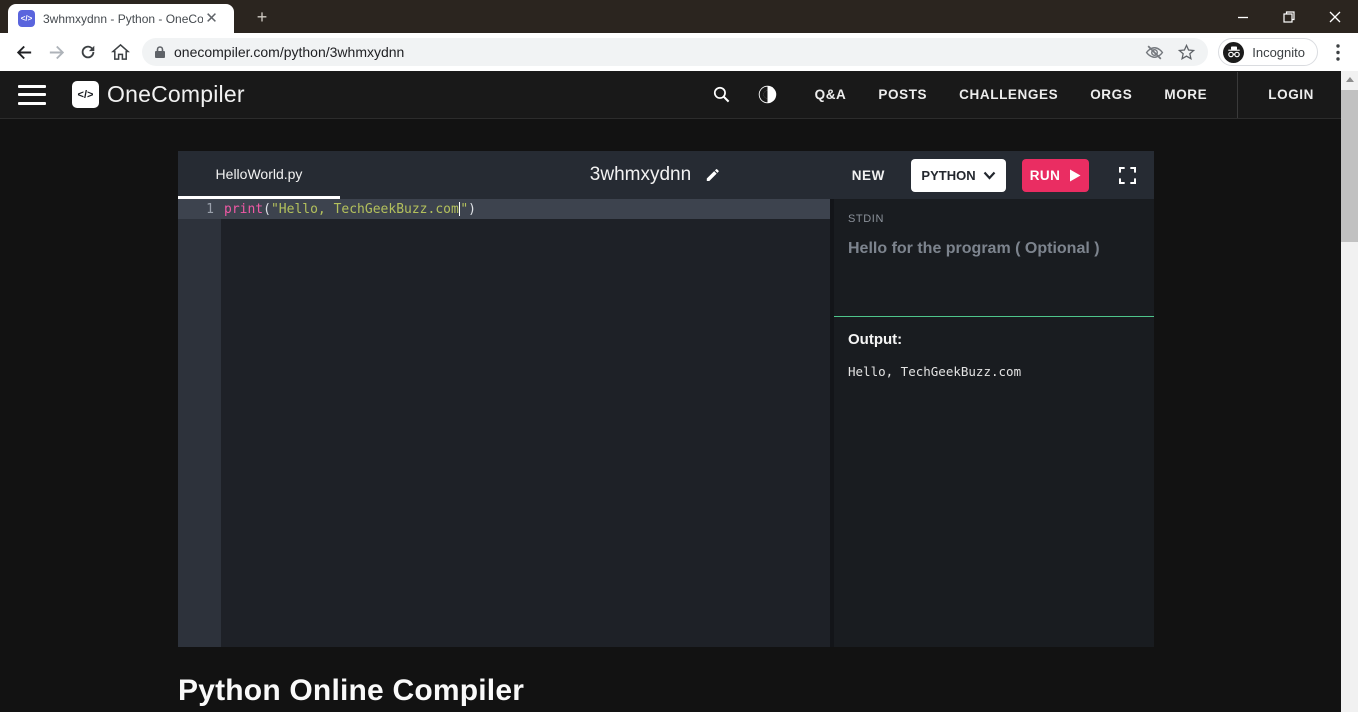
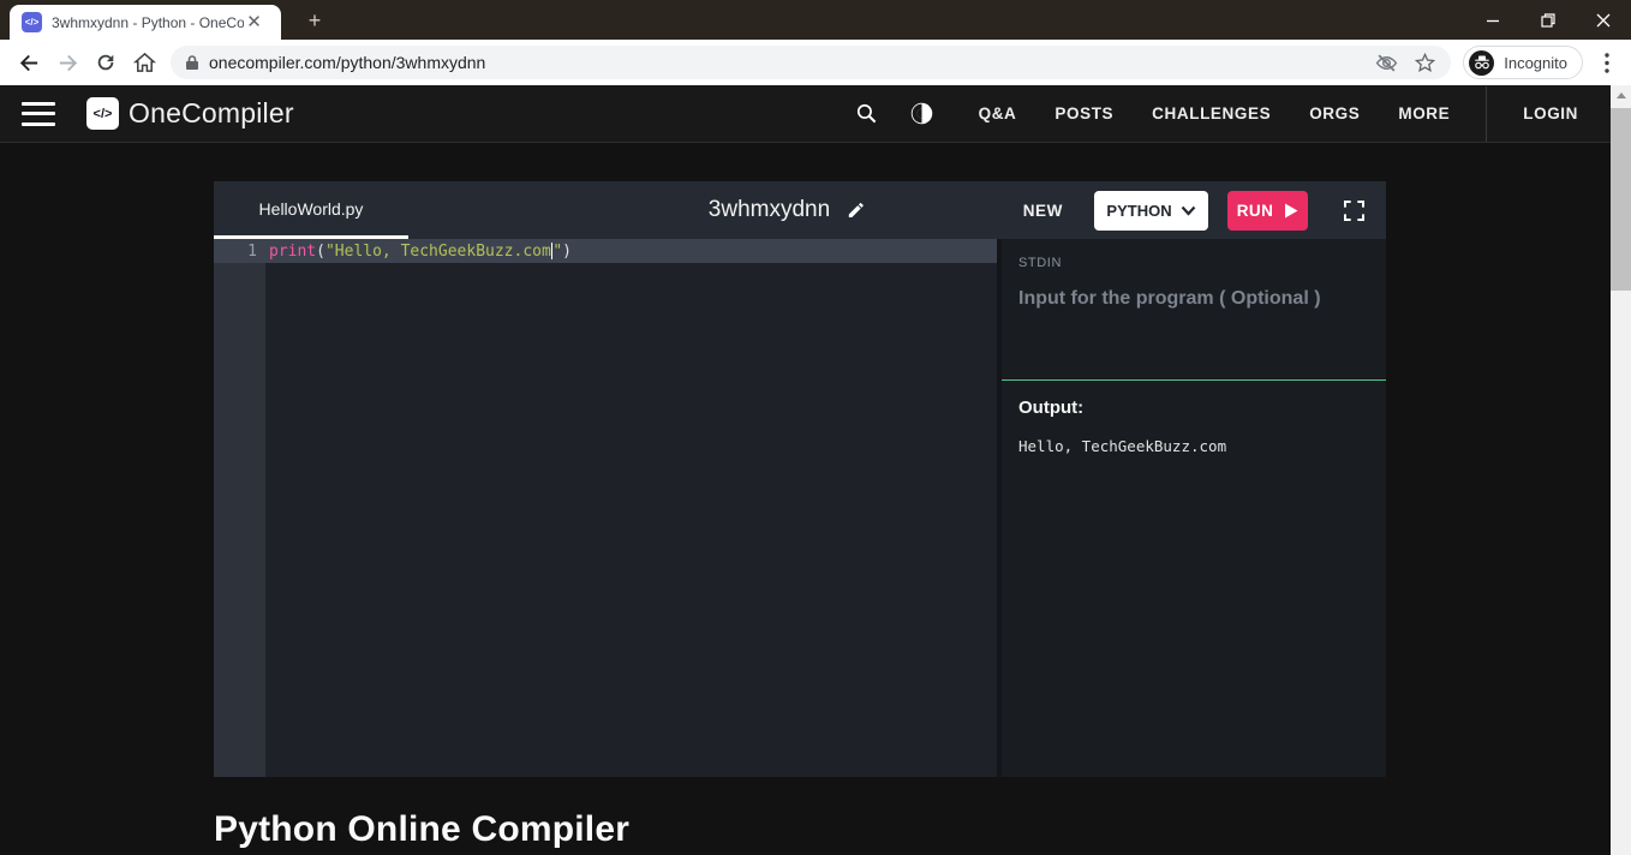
  </>
  3whmxydnn - Python - OneCo
  ✕
  +
  onecompiler.com/python/3whmxydnn
  Incognito
  </>
  OneCompiler
  Q&A
  POSTS
  CHALLENGES
  ORGS
  MORE
  LOGIN
  HelloWorld.py
  3whmxydnn
  NEW
  PYTHON
  RUN
  1
  print("Hello, TechGeekBuzz.com")
  STDIN
- Hello for the program ( Optional )
+ Input for the program ( Optional )
  Output:
  Hello, TechGeekBuzz.com
  Python Online Compiler
